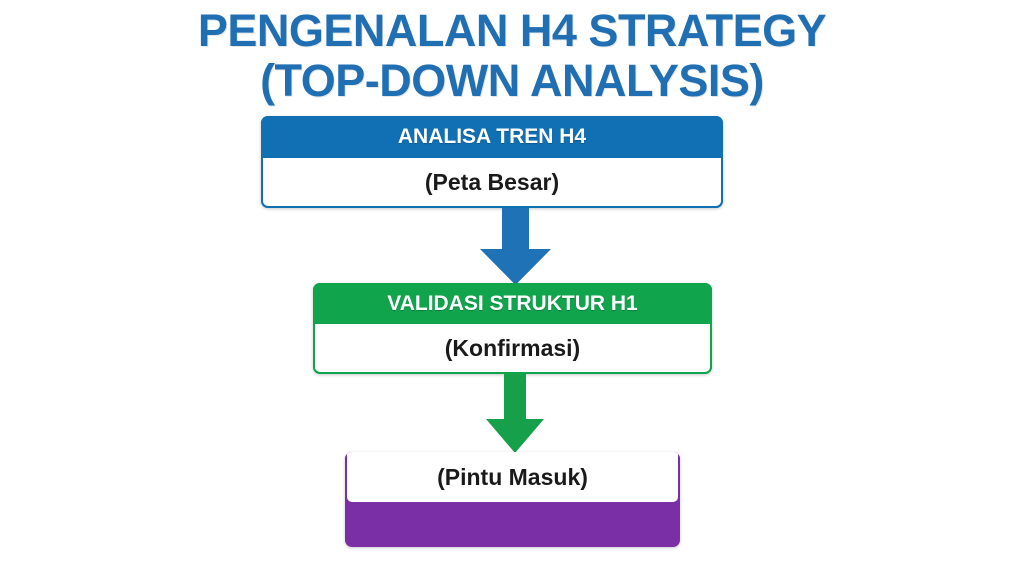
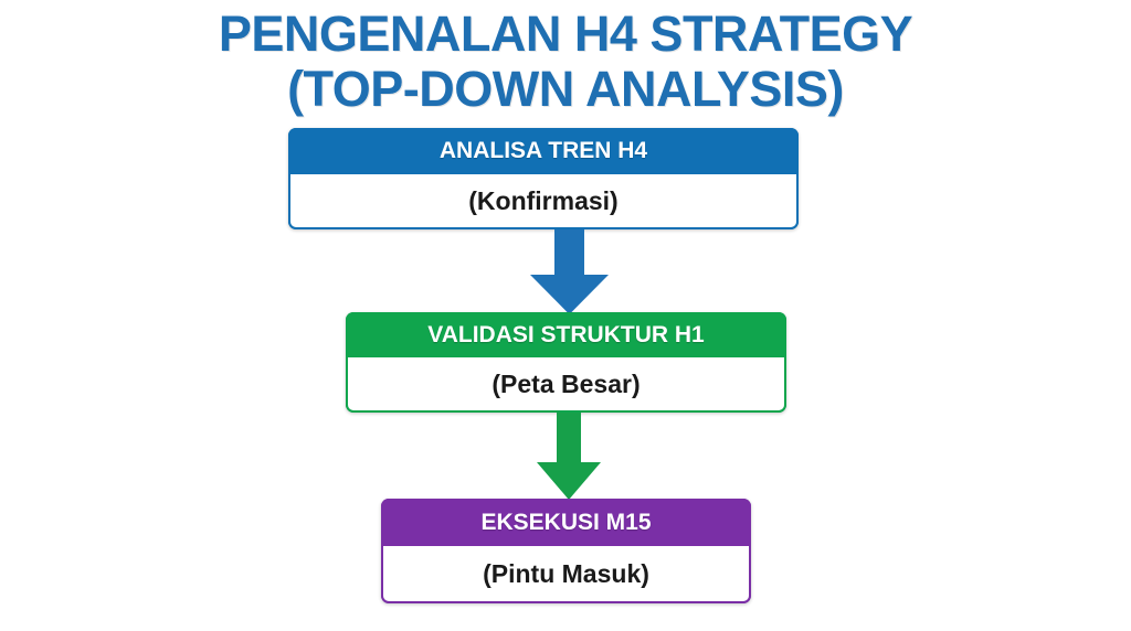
  PENGENALAN H4 STRATEGY
  (TOP-DOWN ANALYSIS)
  ANALISA TREN H4
- (Peta Besar)
+ (Konfirmasi)
  VALIDASI STRUKTUR H1
- (Konfirmasi)
+ (Peta Besar)
+ EKSEKUSI M15
  (Pintu Masuk)
